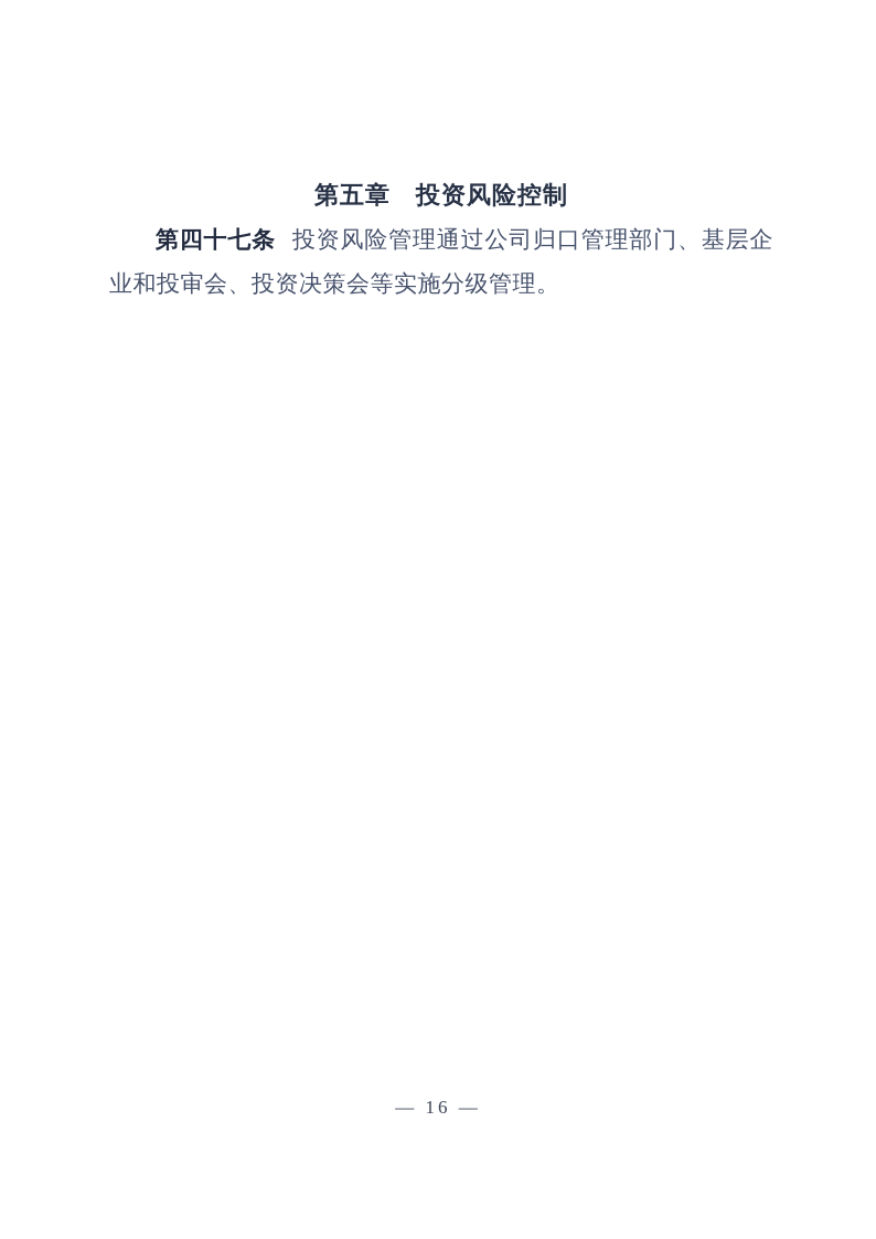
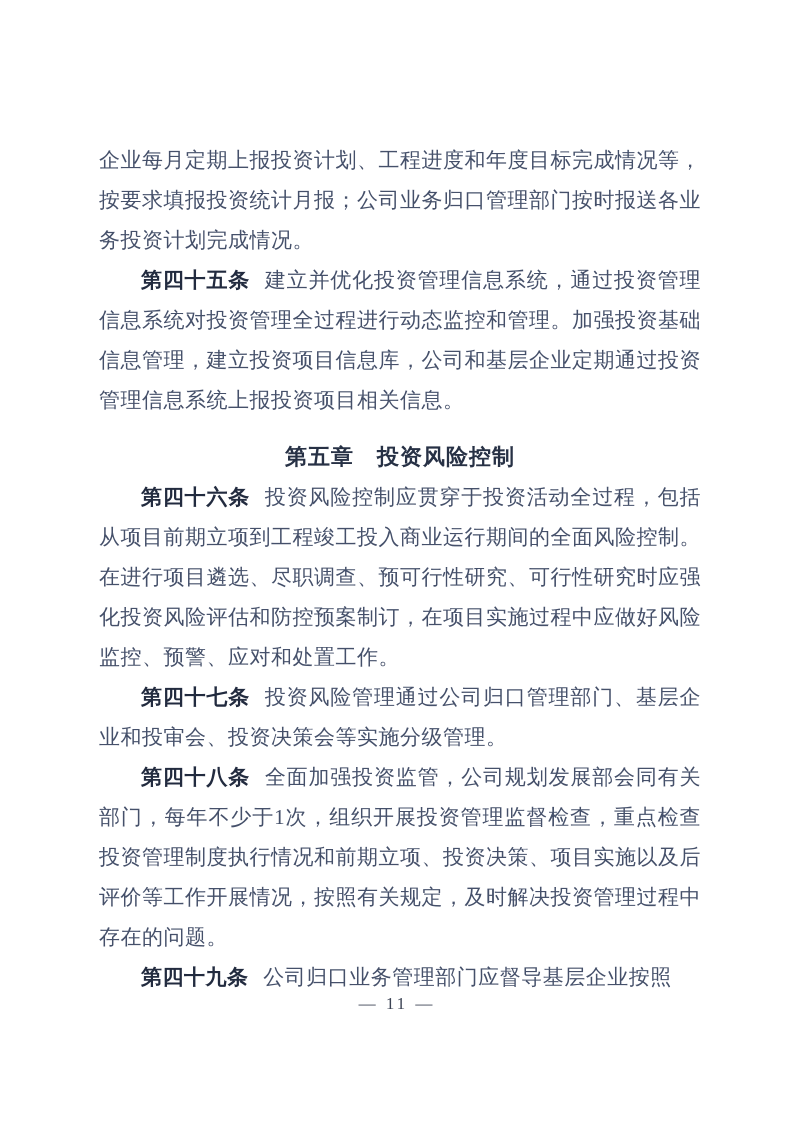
+ 企业每月定期上报投资计划、工程进度和年度目标完成情况等，按要求填报投资统计月报；公司业务归口管理部门按时报送各业务投资计划完成情况。
+ 第四十五条 建立并优化投资管理信息系统，通过投资管理信息系统对投资管理全过程进行动态监控和管理。加强投资基础信息管理，建立投资项目信息库，公司和基层企业定期通过投资管理信息系统上报投资项目相关信息。
  第五章 投资风险控制
+ 第四十六条 投资风险控制应贯穿于投资活动全过程，包括从项目前期立项到工程竣工投入商业运行期间的全面风险控制。在进行项目遴选、尽职调查、预可行性研究、可行性研究时应强化投资风险评估和防控预案制订，在项目实施过程中应做好风险监控、预警、应对和处置工作。
  第四十七条 投资风险管理通过公司归口管理部门、基层企业和投审会、投资决策会等实施分级管理。
+ 第四十八条 全面加强投资监管，公司规划发展部会同有关部门，每年不少于1次，组织开展投资管理监督检查，重点检查投资管理制度执行情况和前期立项、投资决策、项目实施以及后评价等工作开展情况，按照有关规定，及时解决投资管理过程中存在的问题。
+ 第四十九条 公司归口业务管理部门应督导基层企业按照
- — 16 —
+ — 11 —
